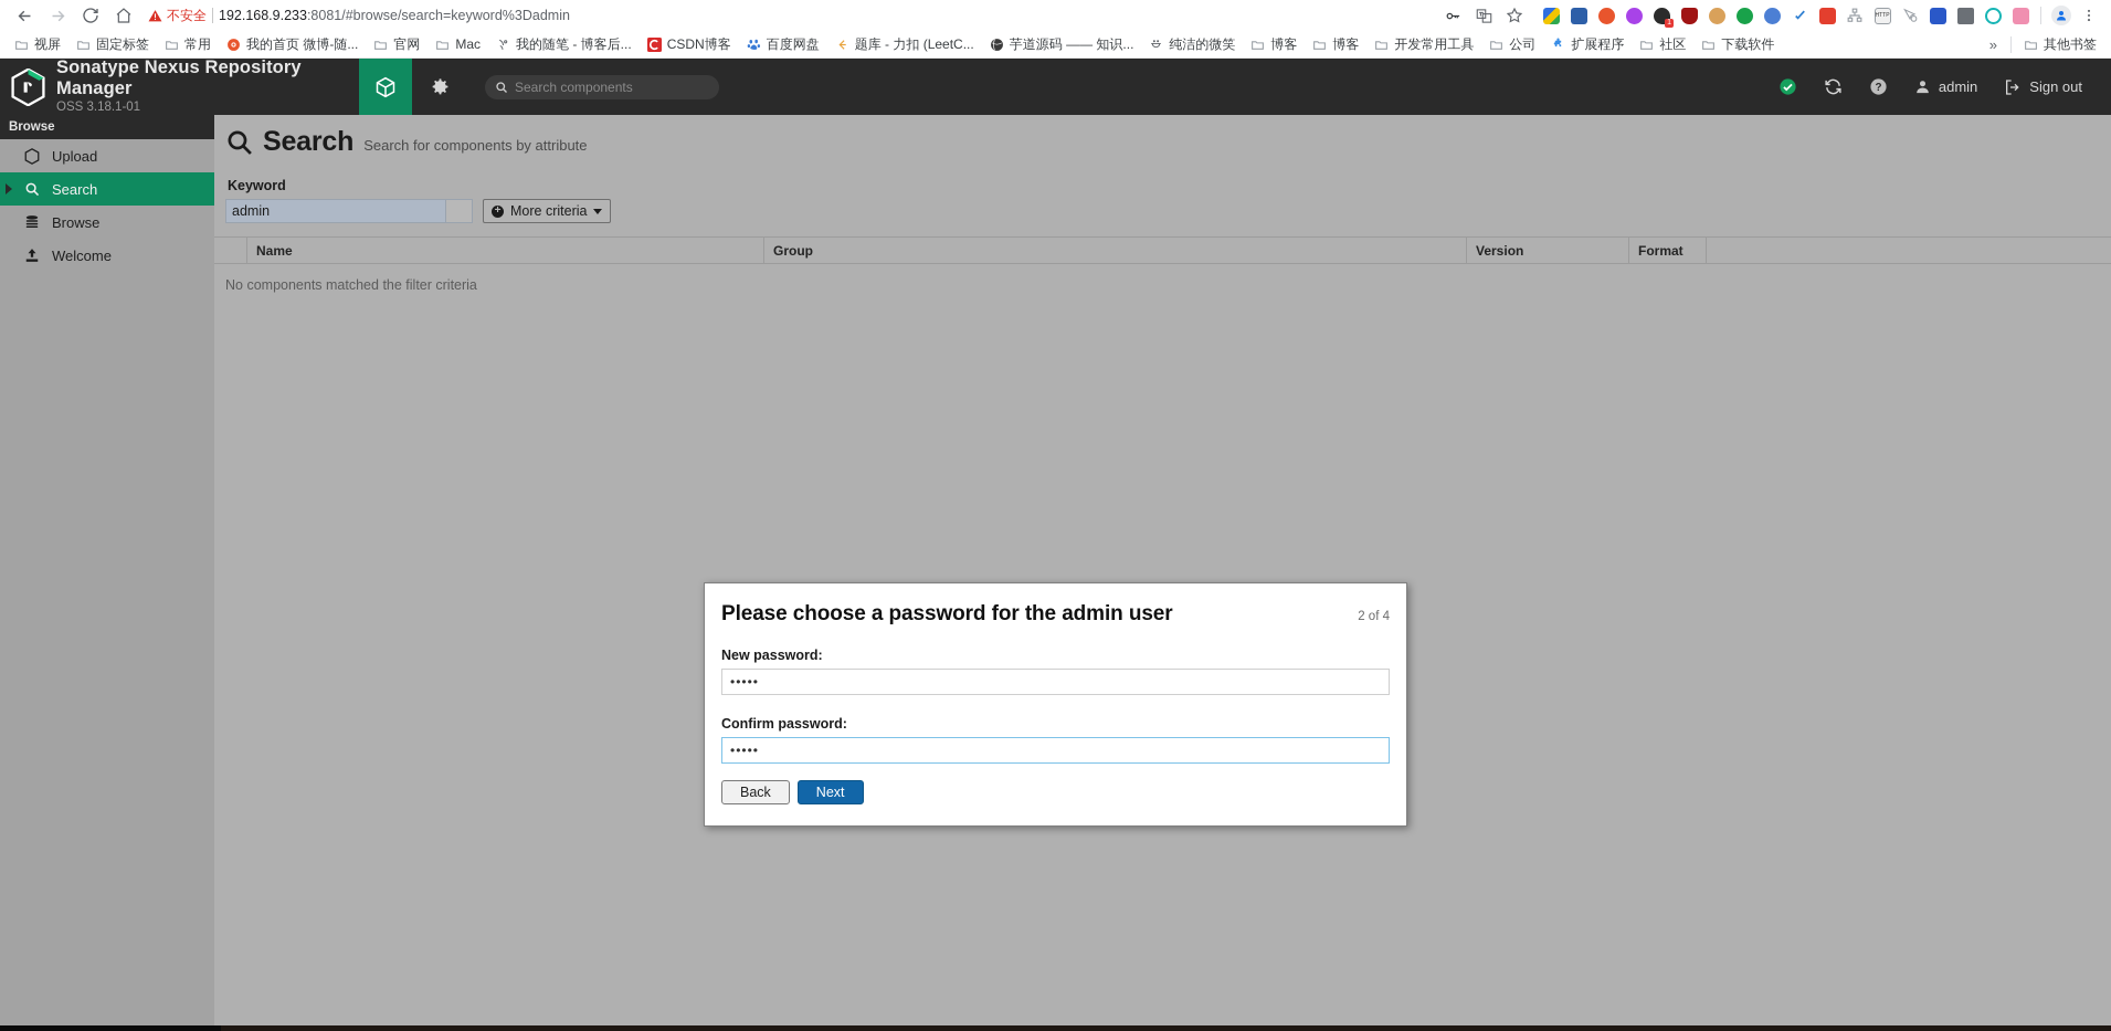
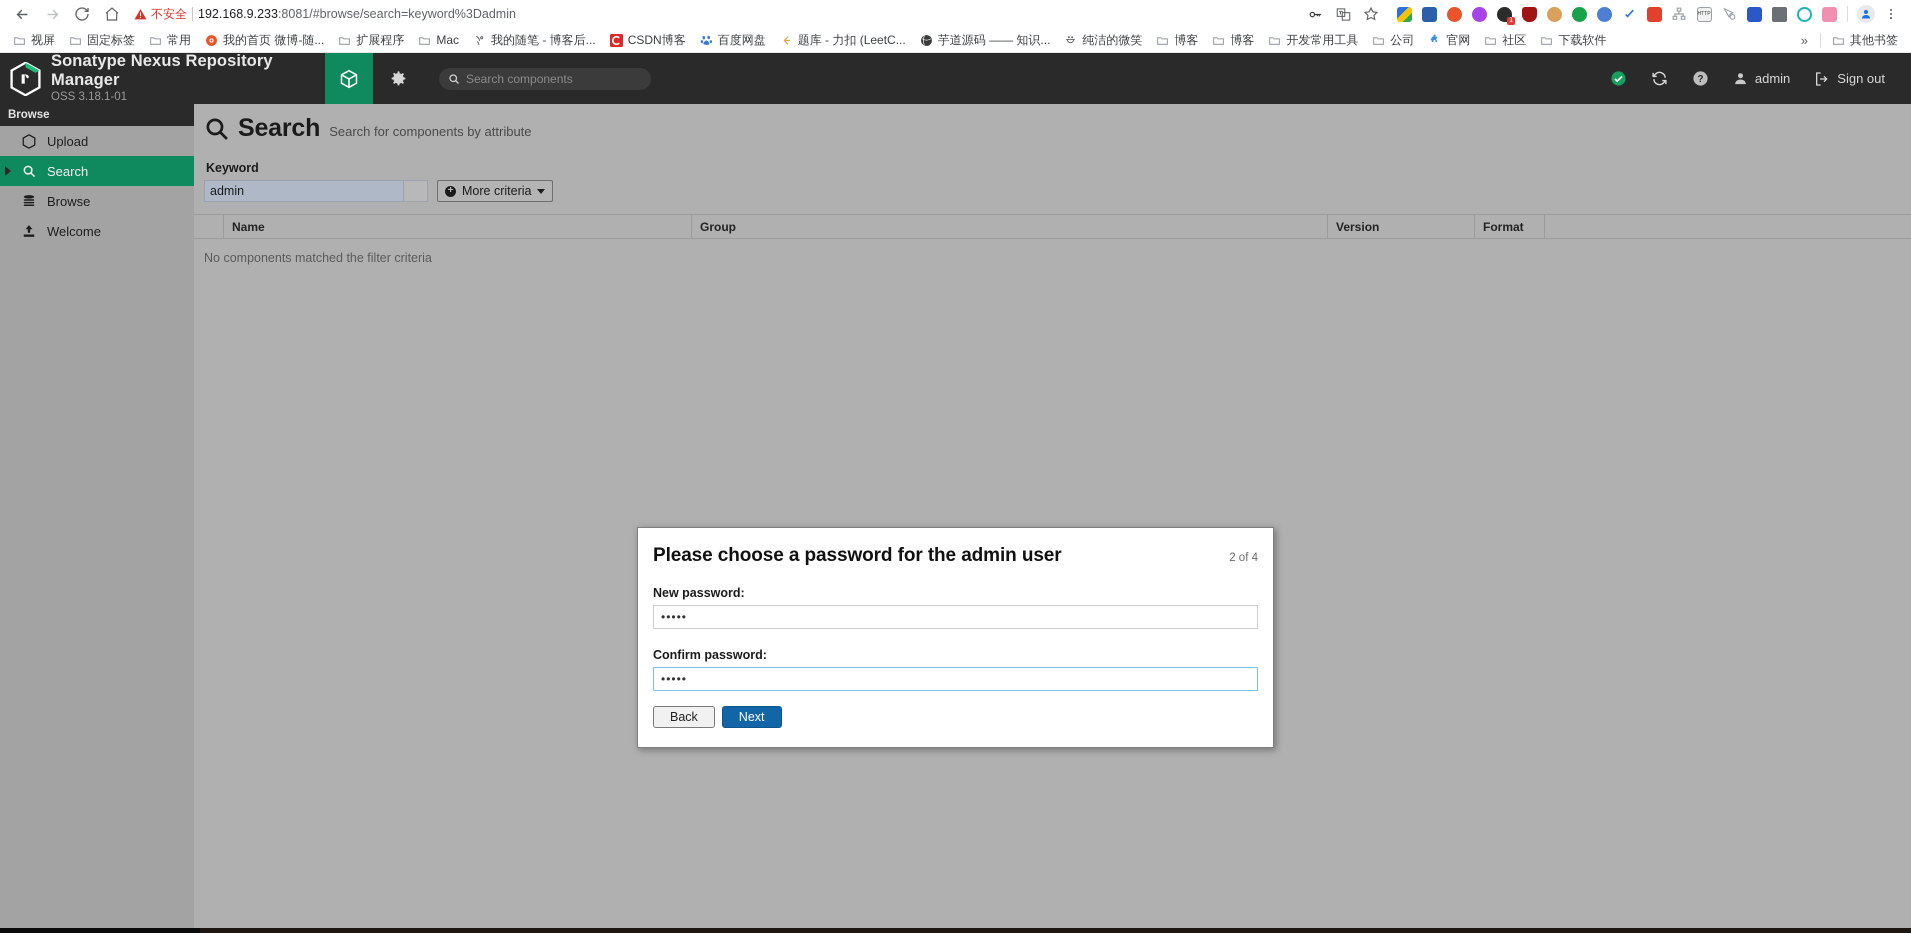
  不安全
  192.168.9.233:8081/#browse/search=keyword%3Dadmin
  视屏
  固定标签
  常用
  我的首页 微博-随...
- 官网
+ 扩展程序
  Mac
  我的随笔 - 博客后...
  CSDN博客
  百度网盘
  题库 - 力扣 (LeetC...
  芋道源码 —— 知识...
  纯洁的微笑
  博客
  博客
  开发常用工具
  公司
- 扩展程序
+ 官网
  社区
  下载软件
  »
  其他书签
  Sonatype Nexus Repository Manager
  OSS 3.18.1-01
  Search components
  ?
  admin
  Sign out
  Browse
  Upload
  Search
  Browse
  Welcome
  Search
  Search for components by attribute
  Keyword
  admin
  +
  More criteria
  Name
  Group
  Version
  Format
  No components matched the filter criteria
  Please choose a password for the admin user
  2 of 4
  New password:
  •••••
  Confirm password:
  •••••
  Back
  Next
